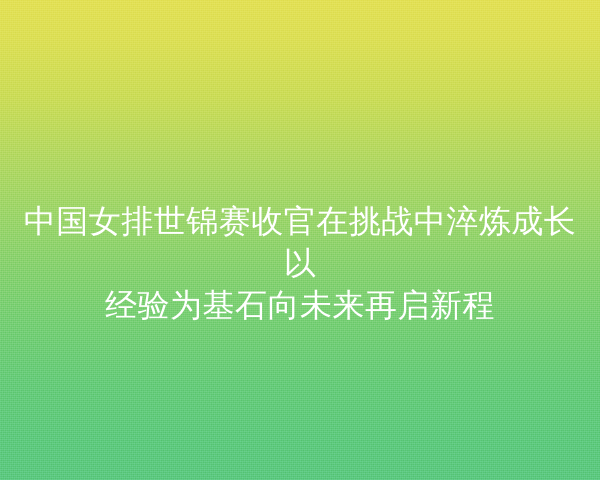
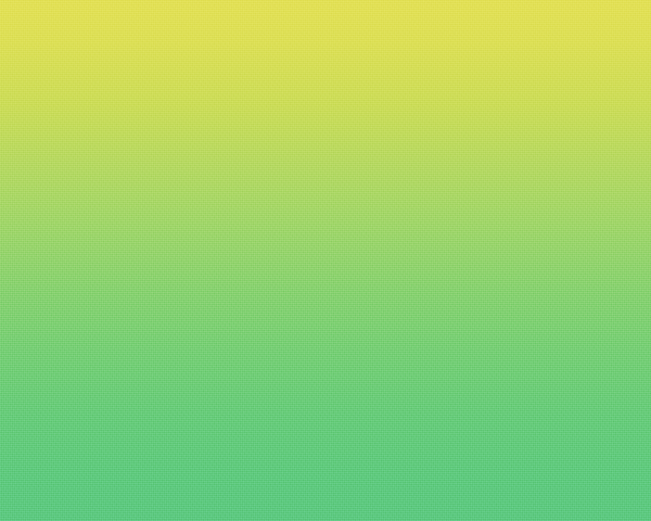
- 中国女排世锦赛收官在挑战中淬炼成长以
- 经验为基石向未来再启新程
